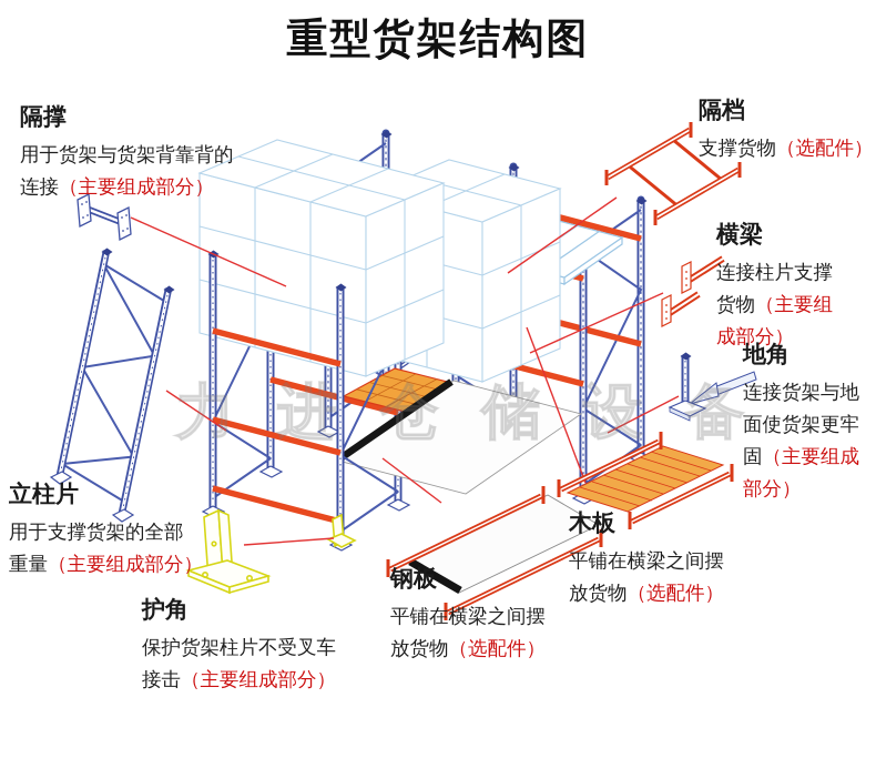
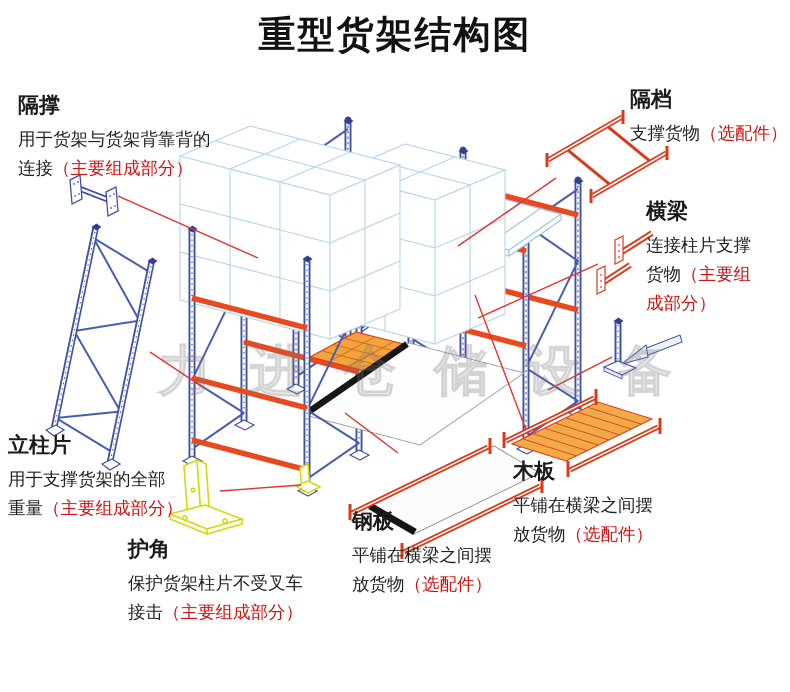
  重型货架结构图
  力进仓储设备
  隔撑
  用于货架与货架背靠背的
  连接（主要组成部分）
  隔档
  支撑货物（选配件）
  横梁
  连接柱片支撑
  货物（主要组
  成部分）
- 地角
- 连接货架与地
- 面使货架更牢
- 固（主要组成
- 部分）
  立柱片
  用于支撑货架的全部
  重量（主要组成部分）
  护角
  保护货架柱片不受叉车
  接击（主要组成部分）
  钢板
  平铺在横梁之间摆
  放货物（选配件）
  木板
  平铺在横梁之间摆
  放货物（选配件）
